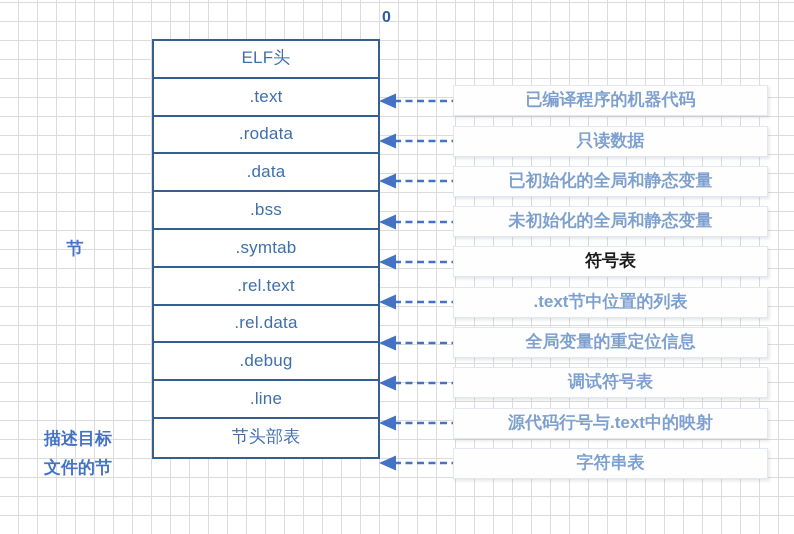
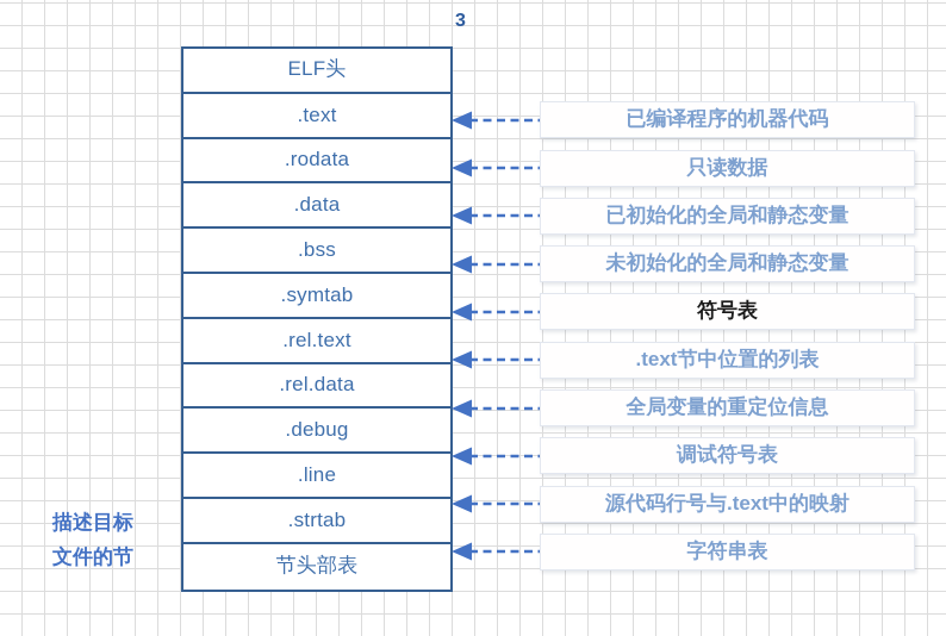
- 0
+ 3
  ELF头
  .text
  .rodata
  .data
  .bss
  .symtab
  .rel.text
  .rel.data
  .debug
  .line
+ .strtab
  节头部表
  已编译程序的机器代码
  只读数据
  已初始化的全局和静态变量
  未初始化的全局和静态变量
  符号表
  .text节中位置的列表
  全局变量的重定位信息
  调试符号表
  源代码行号与.text中的映射
  字符串表
- 节
  描述目标
  文件的节
